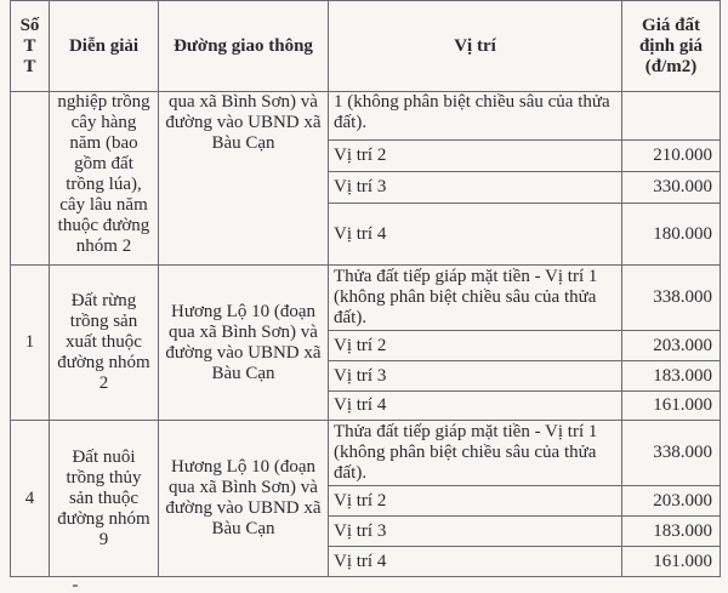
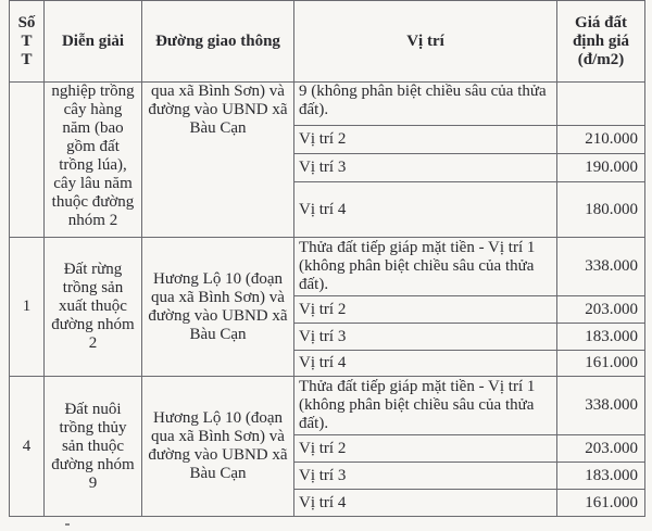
  Số T T	Diễn giải	Đường giao thông	Vị trí	Giá đất định giá (đ/m2)
- 	nghiệp trồng cây hàng năm (bao gồm đất trồng lúa), cây lâu năm thuộc đường nhóm 2	qua xã Bình Sơn) và đường vào UBND xã Bàu Cạn	1 (không phân biệt chiều sâu của thửa đất).
+ 	nghiệp trồng cây hàng năm (bao gồm đất trồng lúa), cây lâu năm thuộc đường nhóm 2	qua xã Bình Sơn) và đường vào UBND xã Bàu Cạn	9 (không phân biệt chiều sâu của thửa đất).
  Vị trí 2	210.000
- Vị trí 3	330.000
+ Vị trí 3	190.000
  Vị trí 4	180.000
  1	Đất rừng trồng sản xuất thuộc đường nhóm 2	Hương Lộ 10 (đoạn qua xã Bình Sơn) và đường vào UBND xã Bàu Cạn	Thửa đất tiếp giáp mặt tiền - Vị trí 1 (không phân biệt chiều sâu của thửa đất).	338.000
  Vị trí 2	203.000
  Vị trí 3	183.000
  Vị trí 4	161.000
  4	Đất nuôi trồng thủy sản thuộc đường nhóm 9	Hương Lộ 10 (đoạn qua xã Bình Sơn) và đường vào UBND xã Bàu Cạn	Thửa đất tiếp giáp mặt tiền - Vị trí 1 (không phân biệt chiều sâu của thửa đất).	338.000
  Vị trí 2	203.000
  Vị trí 3	183.000
  Vị trí 4	161.000
